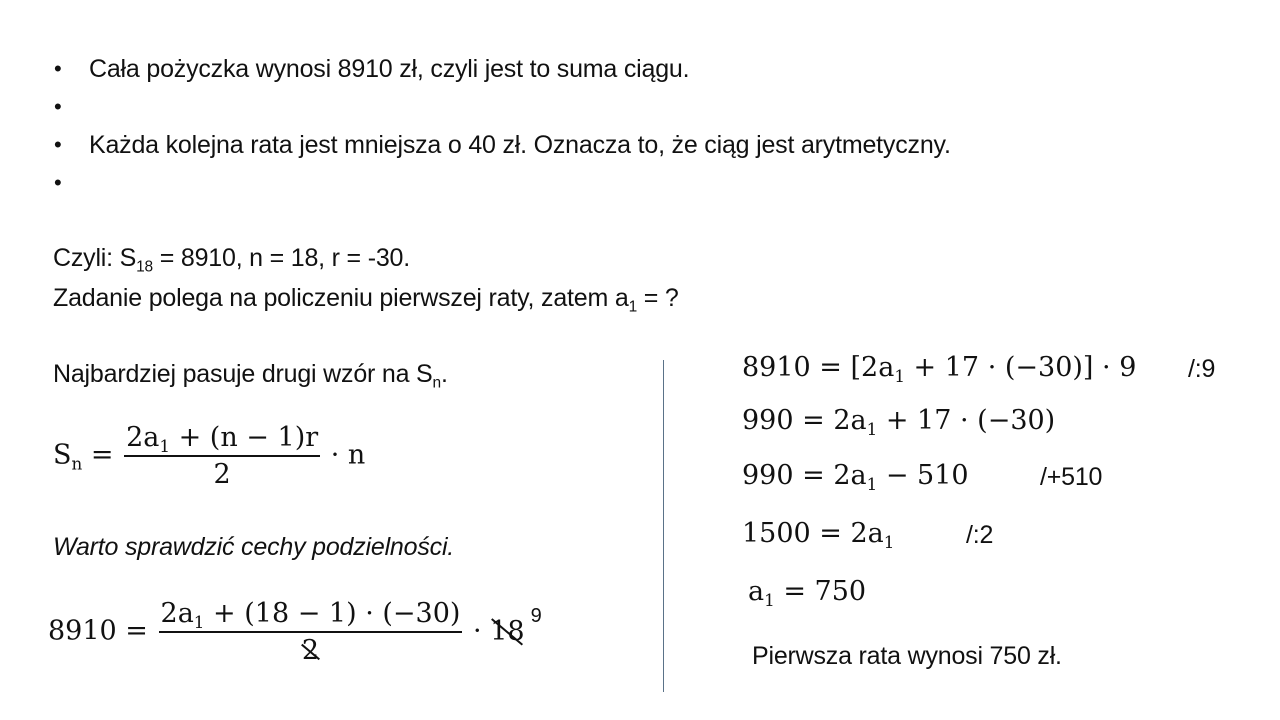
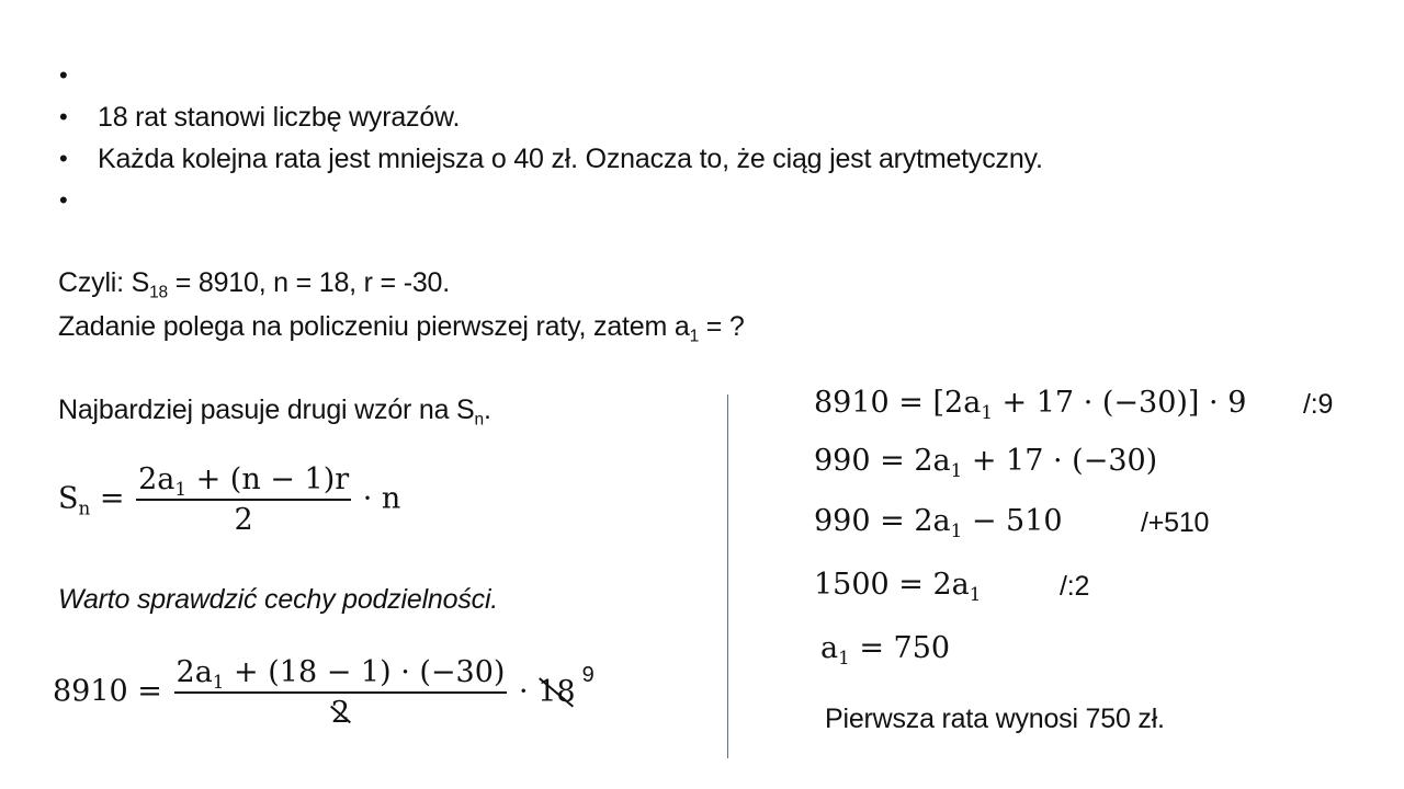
  •
- Cała pożyczka wynosi 8910 zł, czyli jest to suma ciągu.
  •
+ 18 rat stanowi liczbę wyrazów.
  •
  Każda kolejna rata jest mniejsza o 40 zł. Oznacza to, że ciąg jest arytmetyczny.
  •
  Czyli: S18 = 8910, n = 18, r = -30.
  Zadanie polega na policzeniu pierwszej raty, zatem a1 = ?
  Najbardziej pasuje drugi wzór na Sn.
  Sn =
  2a1 + (n − 1)r
  2
  · n
  Warto sprawdzić cechy podzielności.
  8910 =
  2a1 + (18 − 1) · (−30)
  2
  · 189
  8910 = [2a1 + 17 · (−30)] · 9
  /:9
  990 = 2a1 + 17 · (−30)
  990 = 2a1 − 510
  /+510
  1500 = 2a1
  /:2
  a1 = 750
  Pierwsza rata wynosi 750 zł.
